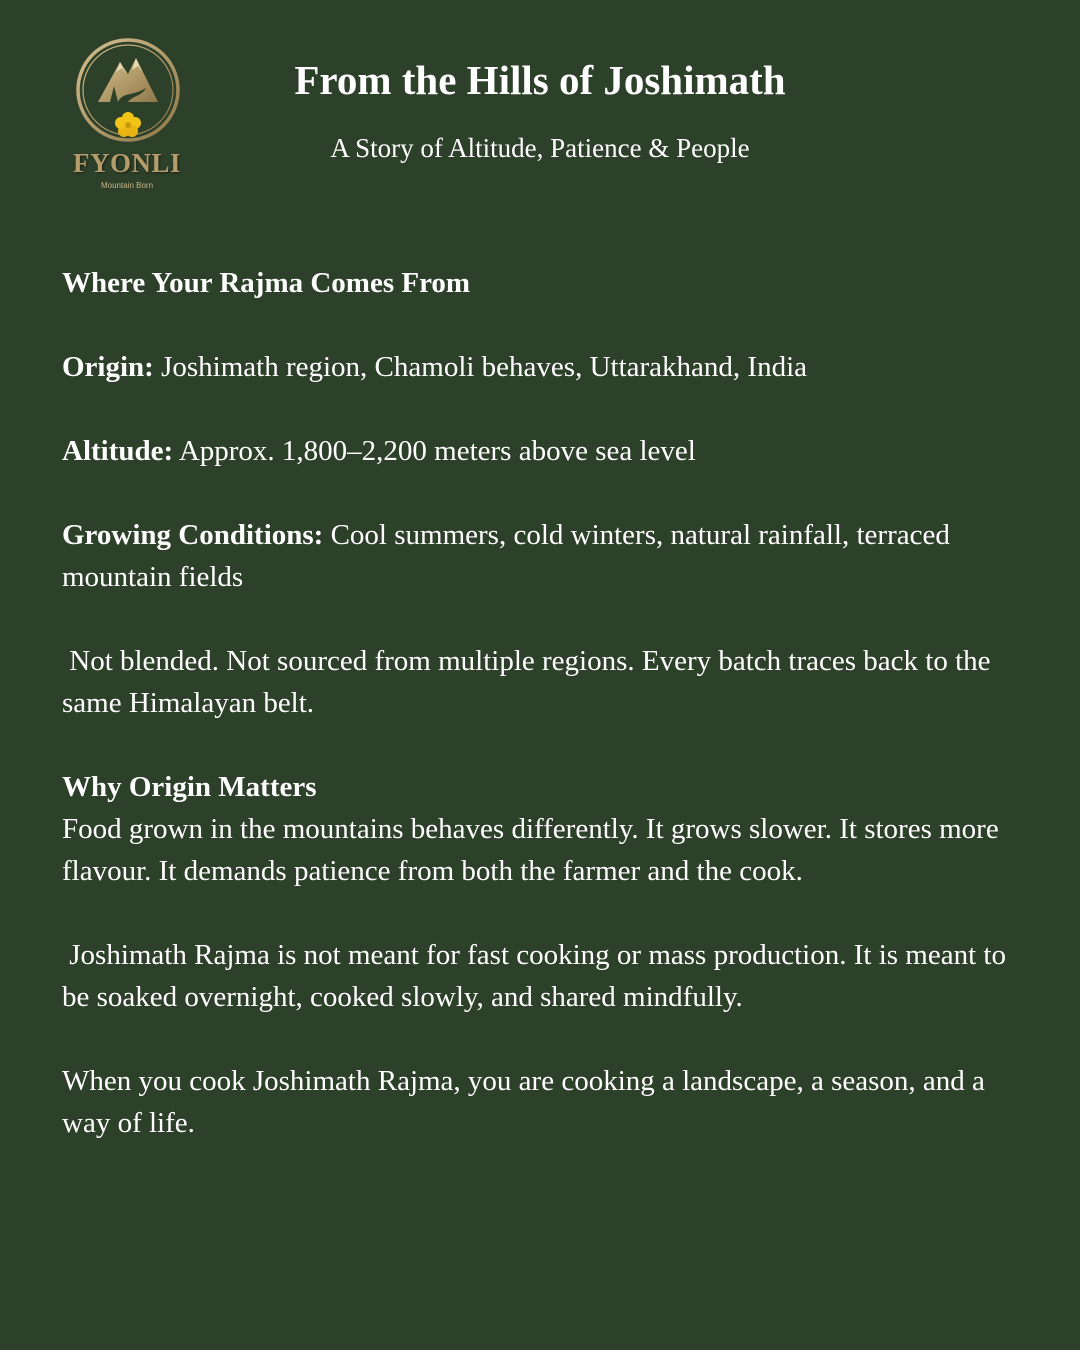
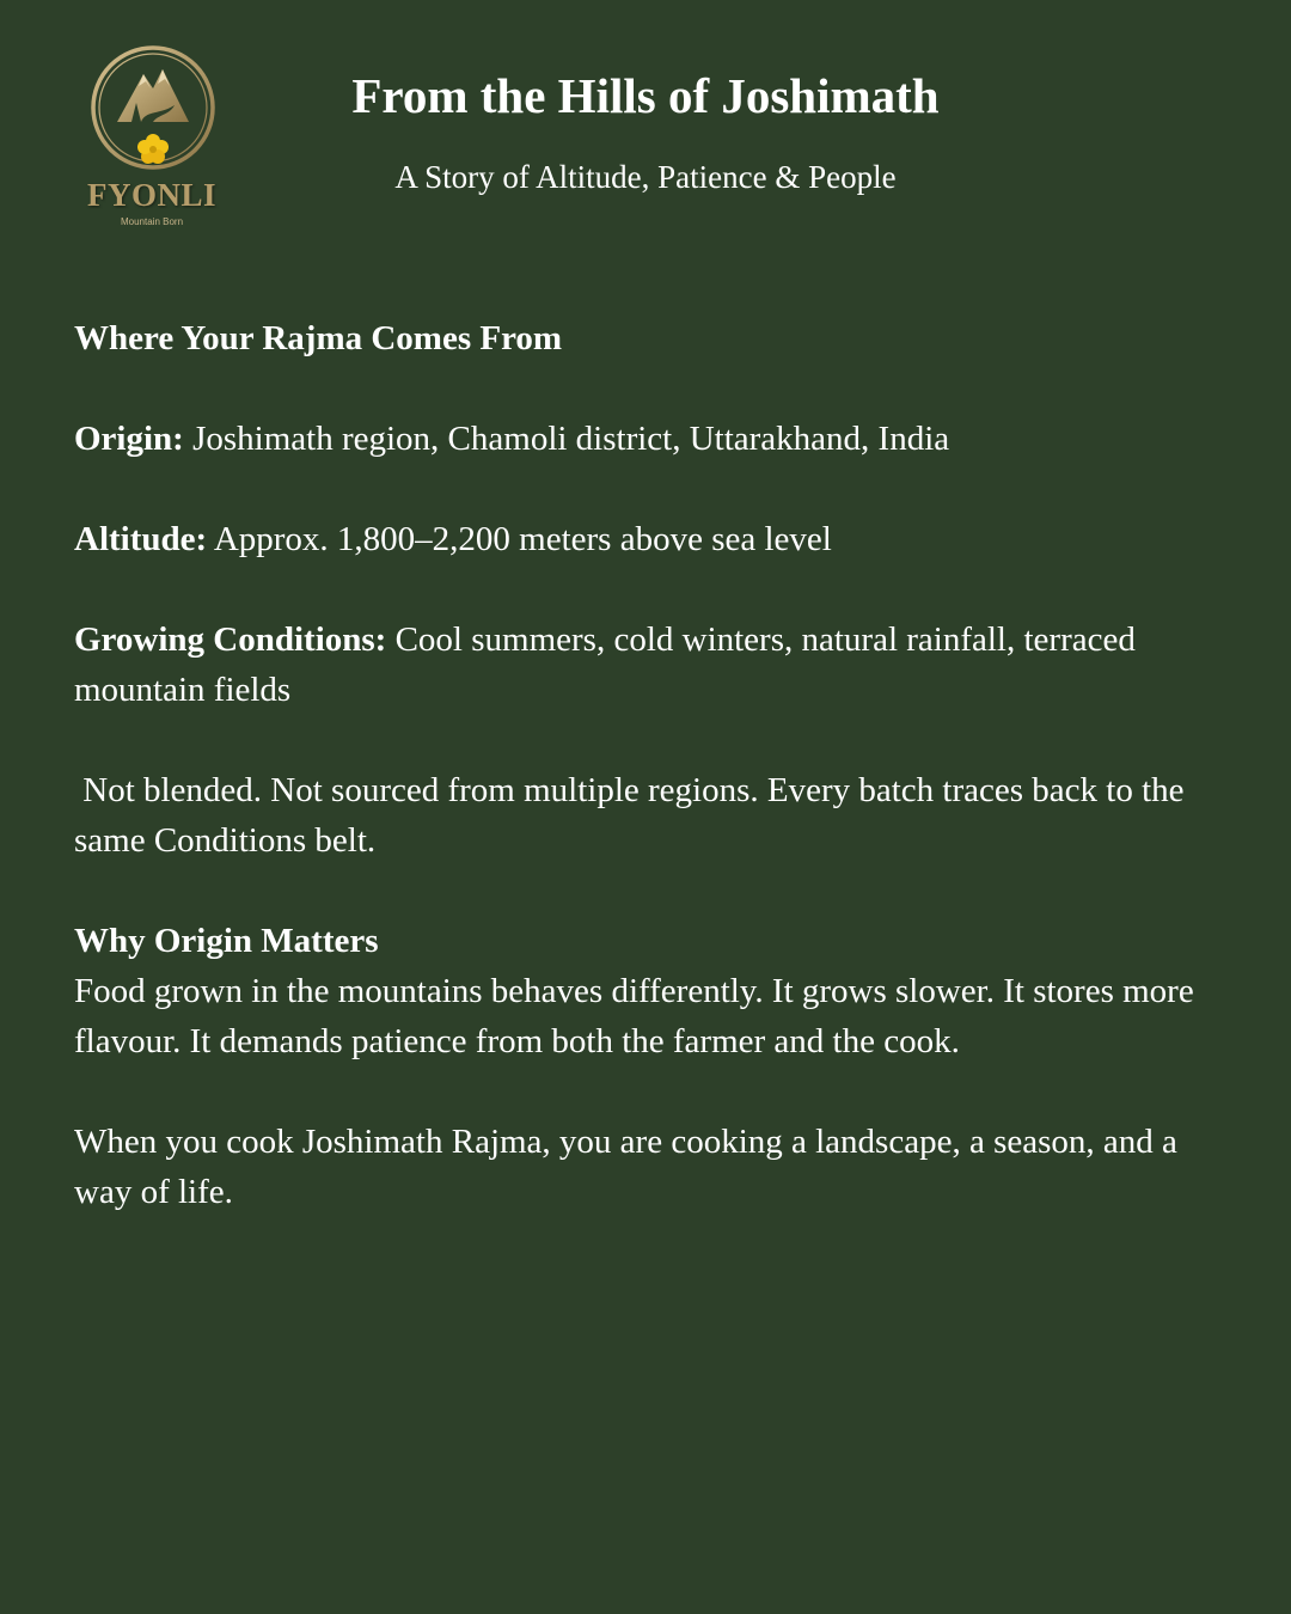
  FYONLI
  Mountain Born
  From the Hills of Joshimath
  A Story of Altitude, Patience & People
  Where Your Rajma Comes From
- Origin: Joshimath region, Chamoli behaves, Uttarakhand, India
+ Origin: Joshimath region, Chamoli district, Uttarakhand, India
  Altitude: Approx. 1,800–2,200 meters above sea level
  Growing Conditions: Cool summers, cold winters, natural rainfall, terraced mountain fields
- Not blended. Not sourced from multiple regions. Every batch traces back to the same Himalayan belt.
+ Not blended. Not sourced from multiple regions. Every batch traces back to the same Conditions belt.
  Why Origin Matters
  Food grown in the mountains behaves differently. It grows slower. It stores more flavour. It demands patience from both the farmer and the cook.
- Joshimath Rajma is not meant for fast cooking or mass production. It is meant to be soaked overnight, cooked slowly, and shared mindfully.
  When you cook Joshimath Rajma, you are cooking a landscape, a season, and a way of life.
